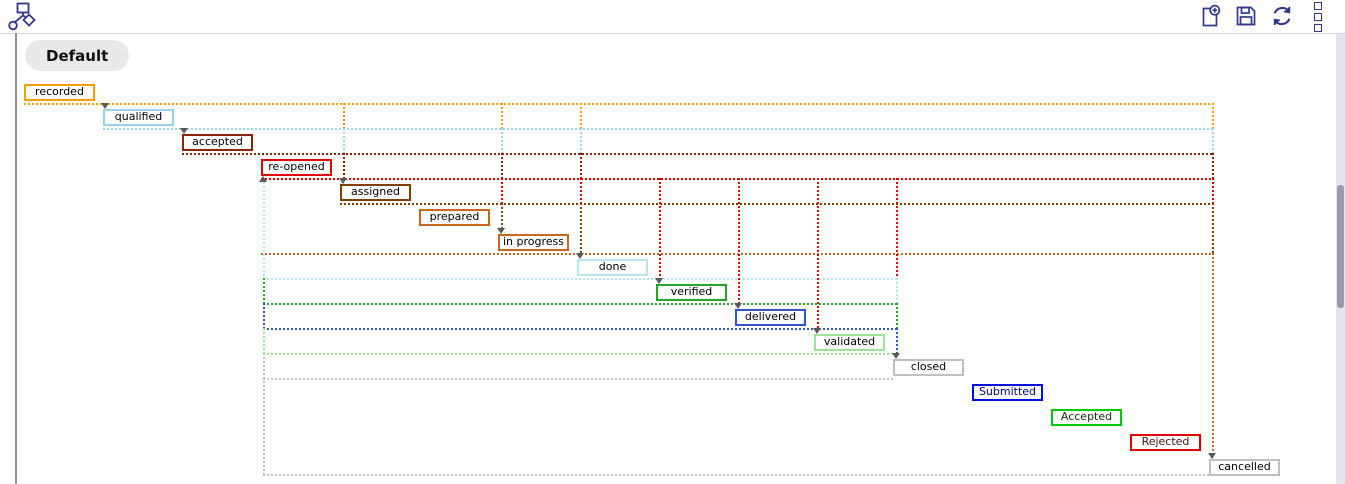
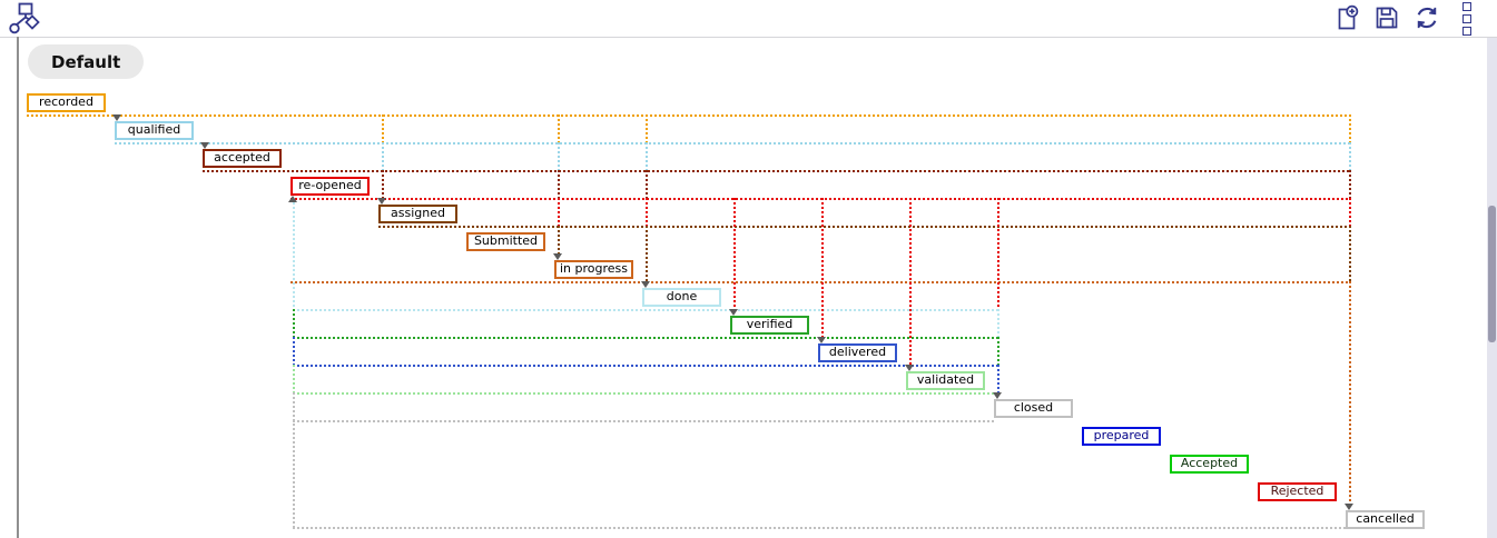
  Default
  recorded
  qualified
  accepted
  re-opened
  assigned
- prepared
+ Submitted
  in progress
  done
  verified
  delivered
  validated
  closed
- Submitted
+ prepared
  Accepted
  Rejected
  cancelled
